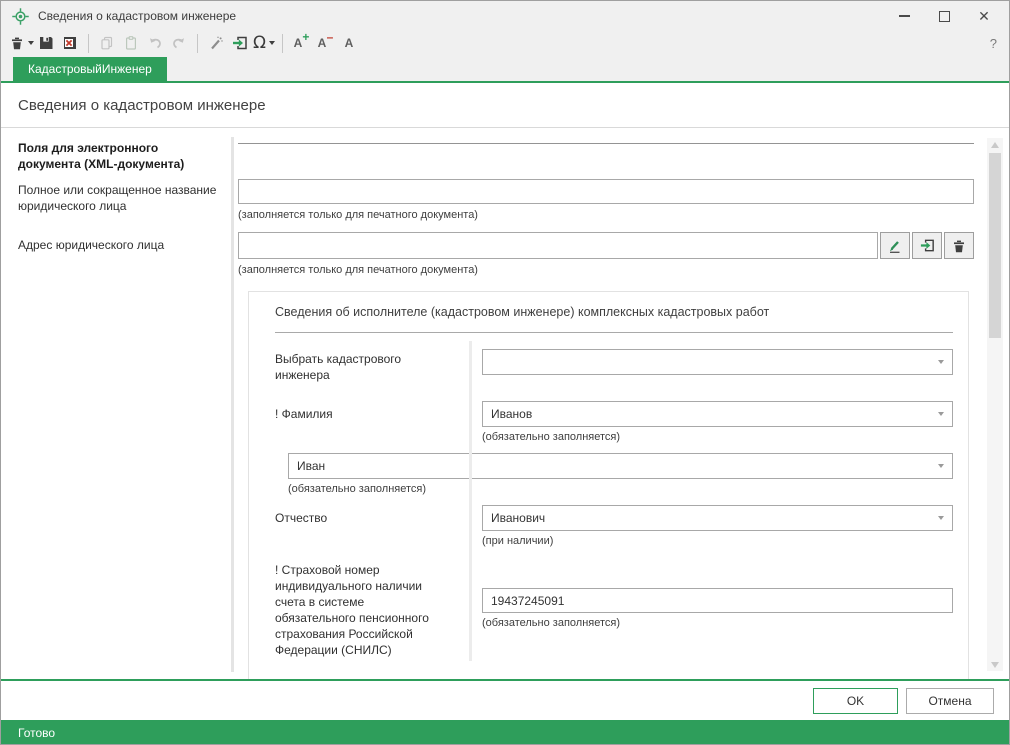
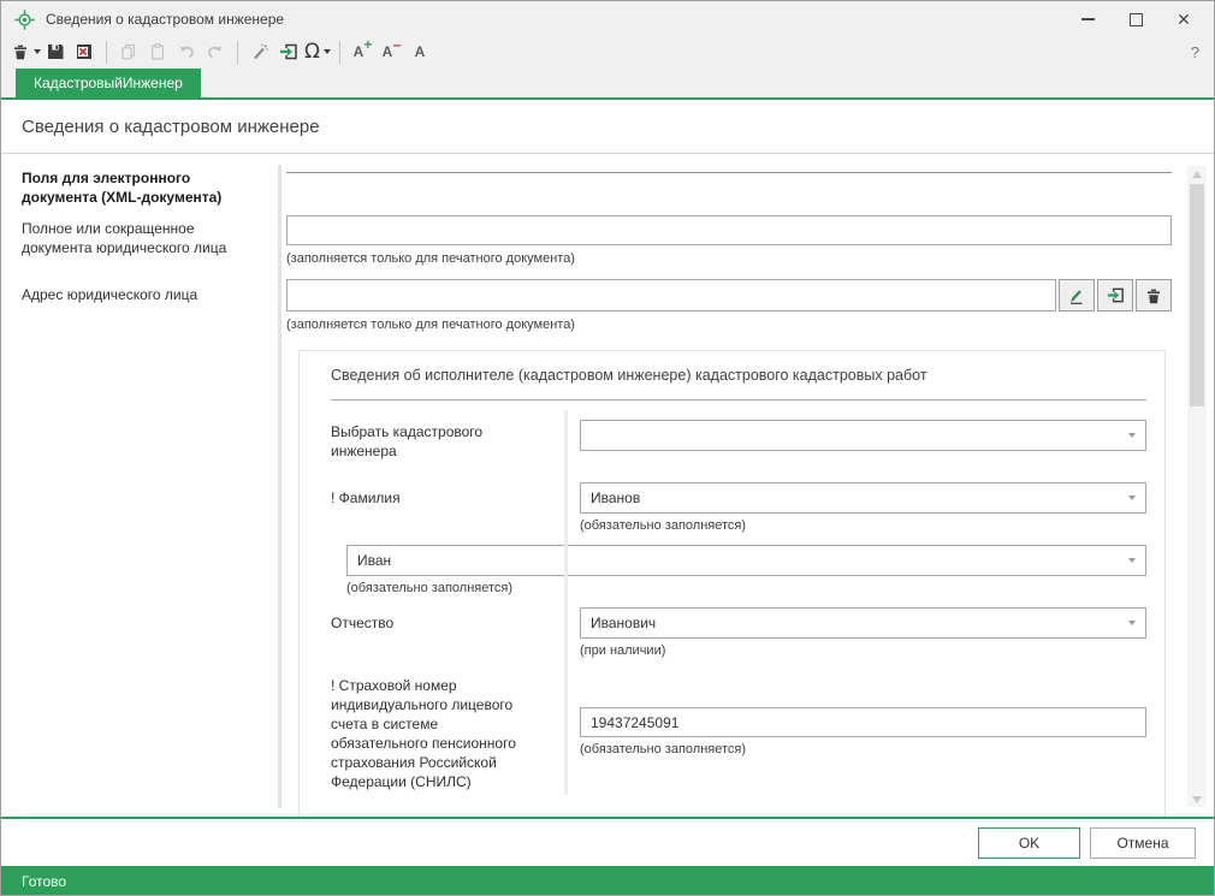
  Сведения о кадастровом инженере
  ✕
  Ω
  A
  +
  A
  –
  A
  ?
  КадастровыйИнженер
  Сведения о кадастровом инженере
  Поля для электронного документа (XML-документа)
- Полное или сокращенное название юридического лица
+ Полное или сокращенное документа юридического лица
  Адрес юридического лица
  (заполняется только для печатного документа)
  (заполняется только для печатного документа)
- Сведения об исполнителе (кадастровом инженере) комплексных кадастровых работ
+ Сведения об исполнителе (кадастровом инженере) кадастрового кадастровых работ
  Выбрать кадастрового инженера
  ! Фамилия
  Иванов
  (обязательно заполняется)
  Иван
  (обязательно заполняется)
  Отчество
  Иванович
  (при наличии)
- ! Страховой номер индивидуального наличии счета в системе обязательного пенсионного страхования Российской Федерации (СНИЛС)
+ ! Страховой номер индивидуального лицевого счета в системе обязательного пенсионного страхования Российской Федерации (СНИЛС)
  19437245091
  (обязательно заполняется)
  OK
  Отмена
  Готово
